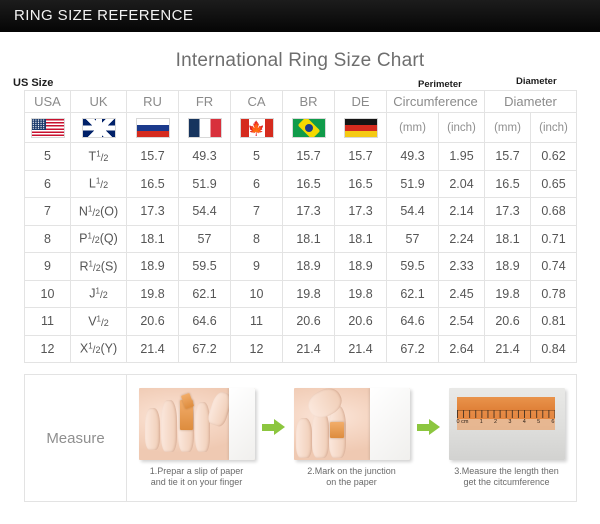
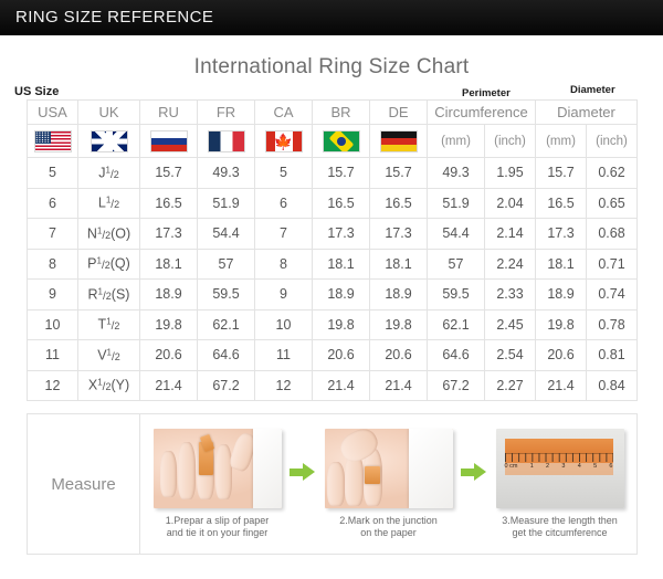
  RING SIZE REFERENCE
  International Ring Size Chart
  US Size
  Perimeter
  Diameter
  USA	UK	RU	FR	CA	BR	DE	Circumference	Diameter
  				🍁			(mm)	(inch)	(mm)	(inch)
- 5	T1/2	15.7	49.3	5	15.7	15.7	49.3	1.95	15.7	0.62
+ 5	J1/2	15.7	49.3	5	15.7	15.7	49.3	1.95	15.7	0.62
  6	L1/2	16.5	51.9	6	16.5	16.5	51.9	2.04	16.5	0.65
  7	N1/2(O)	17.3	54.4	7	17.3	17.3	54.4	2.14	17.3	0.68
  8	P1/2(Q)	18.1	57	8	18.1	18.1	57	2.24	18.1	0.71
  9	R1/2(S)	18.9	59.5	9	18.9	18.9	59.5	2.33	18.9	0.74
- 10	J1/2	19.8	62.1	10	19.8	19.8	62.1	2.45	19.8	0.78
+ 10	T1/2	19.8	62.1	10	19.8	19.8	62.1	2.45	19.8	0.78
  11	V1/2	20.6	64.6	11	20.6	20.6	64.6	2.54	20.6	0.81
- 12	X1/2(Y)	21.4	67.2	12	21.4	21.4	67.2	2.64	21.4	0.84
+ 12	X1/2(Y)	21.4	67.2	12	21.4	21.4	67.2	2.27	21.4	0.84
  Measure	1.Prepar a slip of paper and tie it on your finger 2.Mark on the junction on the paper 3.Measure the length then get the citcumference
